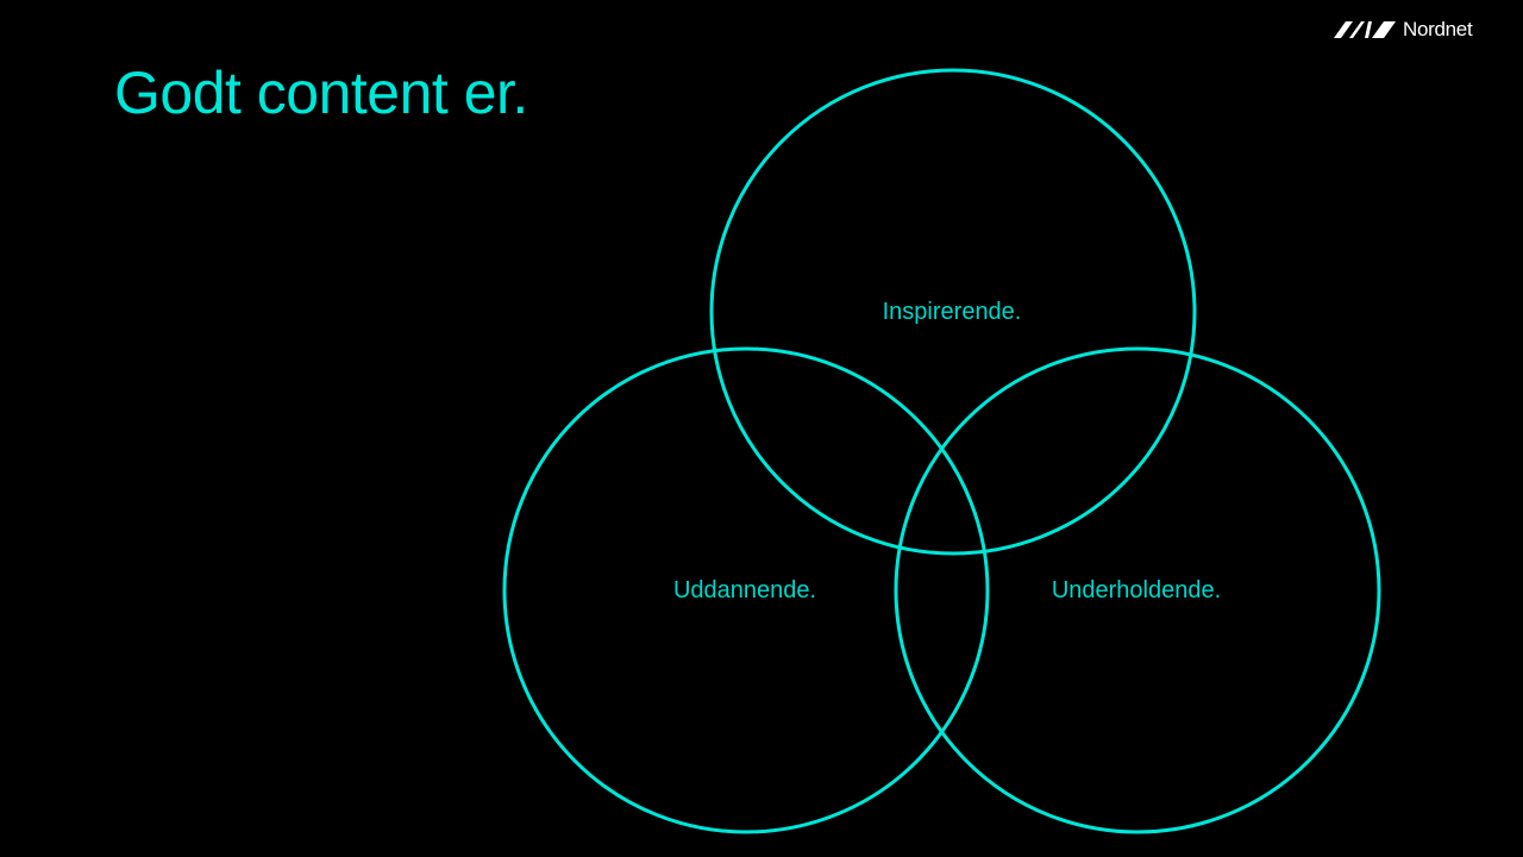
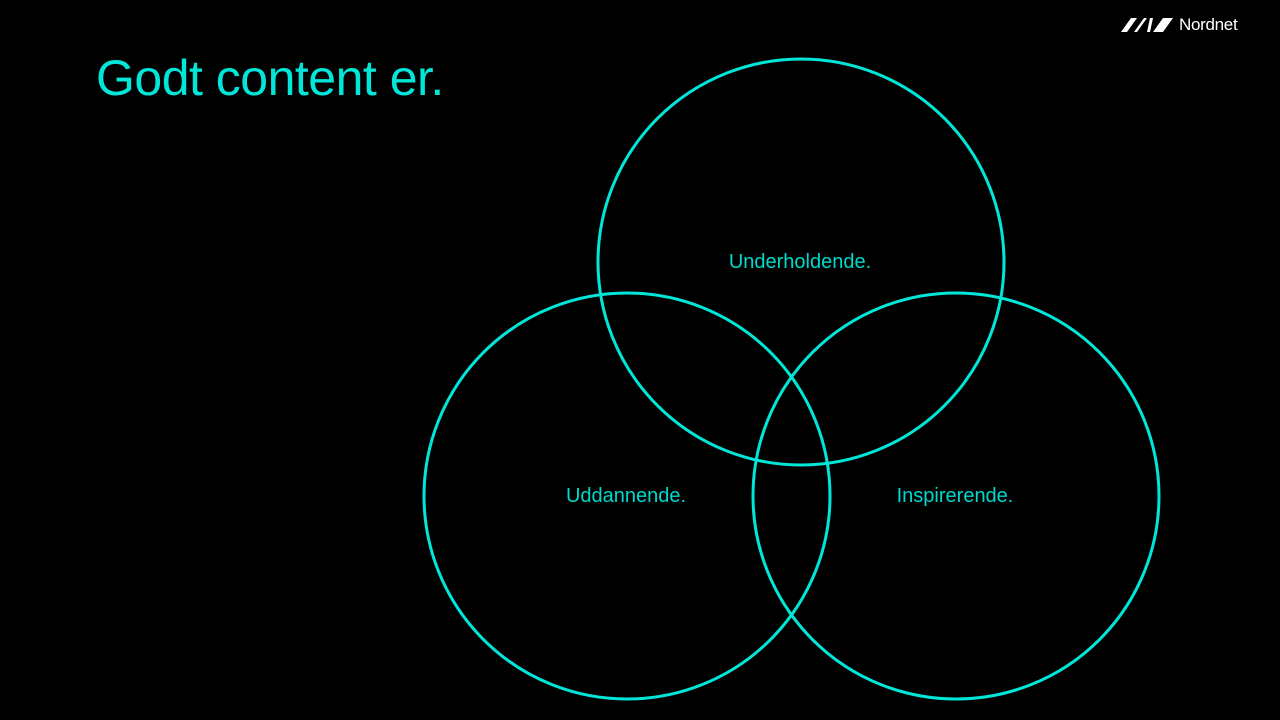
  Godt content er.
  Nordnet
- Inspirerende.
+ Underholdende.
  Uddannende.
- Underholdende.
+ Inspirerende.
